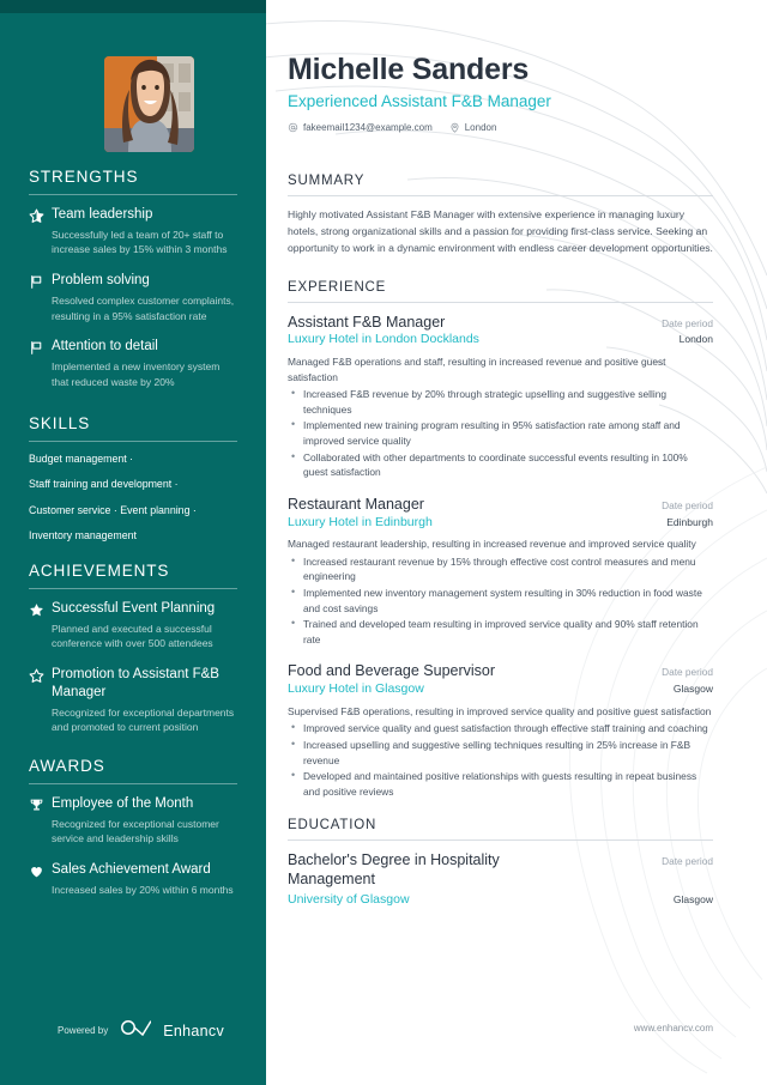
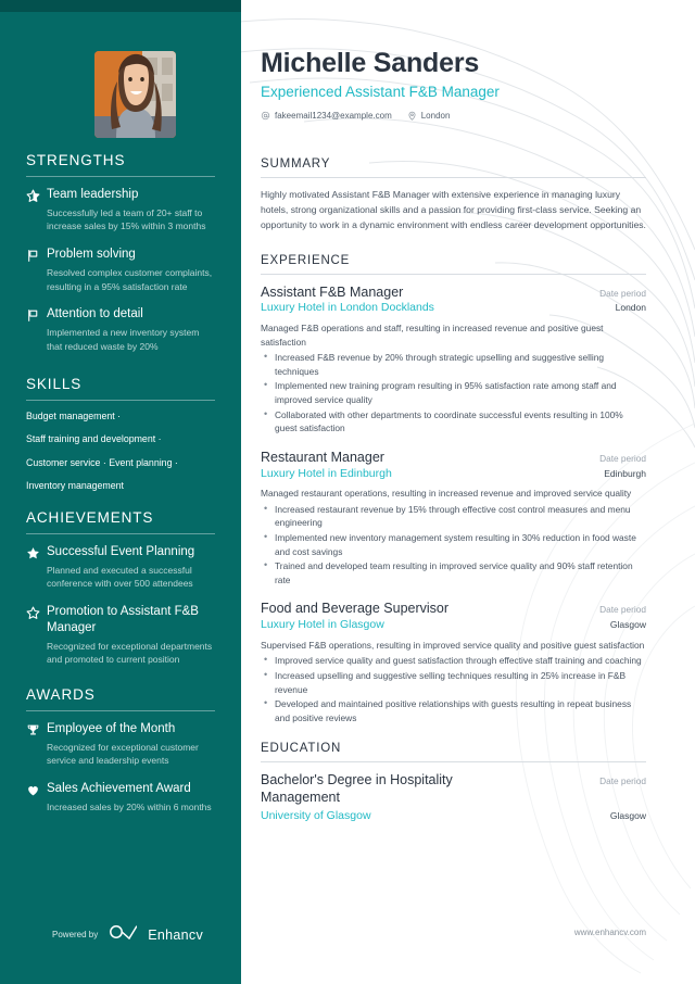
  STRENGTHS
  Team leadership
  Successfully led a team of 20+ staff to increase sales by 15% within 3 months
  Problem solving
  Resolved complex customer complaints, resulting in a 95% satisfaction rate
  Attention to detail
  Implemented a new inventory system that reduced waste by 20%
  SKILLS
  Budget management ·
  Staff training and development ·
  Customer service · Event planning ·
  Inventory management
  ACHIEVEMENTS
  Successful Event Planning
  Planned and executed a successful conference with over 500 attendees
  Promotion to Assistant F&B Manager
  Recognized for exceptional departments and promoted to current position
  AWARDS
  Employee of the Month
- Recognized for exceptional customer service and leadership skills
+ Recognized for exceptional customer service and leadership events
  Sales Achievement Award
  Increased sales by 20% within 6 months
  Powered by
  Enhancv
  Michelle Sanders
  Experienced Assistant F&B Manager
  fakeemail1234@example.com
  London
  SUMMARY
  Highly motivated Assistant F&B Manager with extensive experience in managing luxury hotels, strong organizational skills and a passion for providing first-class service. Seeking an opportunity to work in a dynamic environment with endless career development opportunities.
  EXPERIENCE
  Assistant F&B Manager
  Date period
  Luxury Hotel in London Docklands
  London
  Managed F&B operations and staff, resulting in increased revenue and positive guest satisfaction
  Increased F&B revenue by 20% through strategic upselling and suggestive selling techniques
  Implemented new training program resulting in 95% satisfaction rate among staff and improved service quality
  Collaborated with other departments to coordinate successful events resulting in 100% guest satisfaction
  Restaurant Manager
  Date period
  Luxury Hotel in Edinburgh
  Edinburgh
- Managed restaurant leadership, resulting in increased revenue and improved service quality
+ Managed restaurant operations, resulting in increased revenue and improved service quality
  Increased restaurant revenue by 15% through effective cost control measures and menu engineering
  Implemented new inventory management system resulting in 30% reduction in food waste and cost savings
  Trained and developed team resulting in improved service quality and 90% staff retention rate
  Food and Beverage Supervisor
  Date period
  Luxury Hotel in Glasgow
  Glasgow
  Supervised F&B operations, resulting in improved service quality and positive guest satisfaction
  Improved service quality and guest satisfaction through effective staff training and coaching
  Increased upselling and suggestive selling techniques resulting in 25% increase in F&B revenue
  Developed and maintained positive relationships with guests resulting in repeat business and positive reviews
  EDUCATION
  Bachelor's Degree in Hospitality Management
  Date period
  University of Glasgow
  Glasgow
  www.enhancv.com
